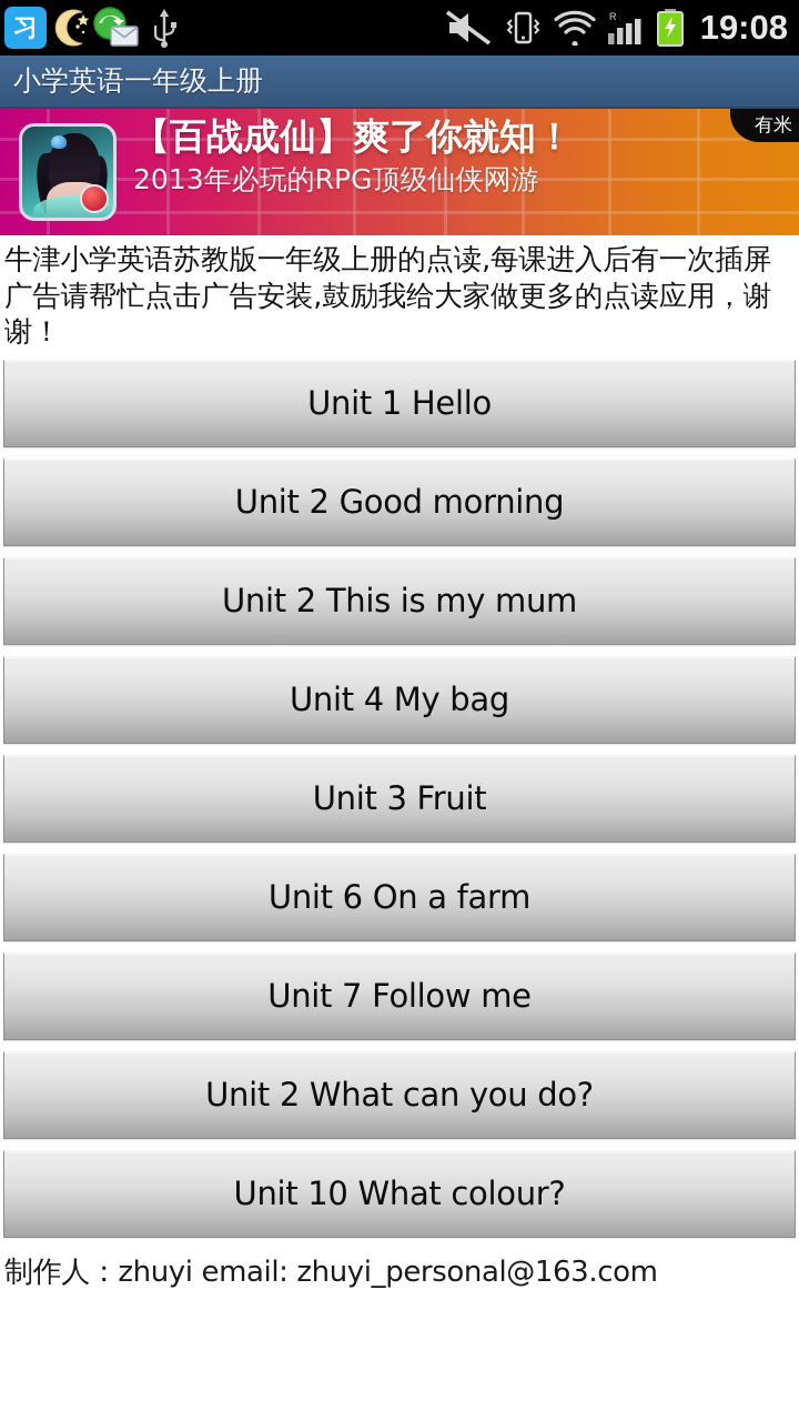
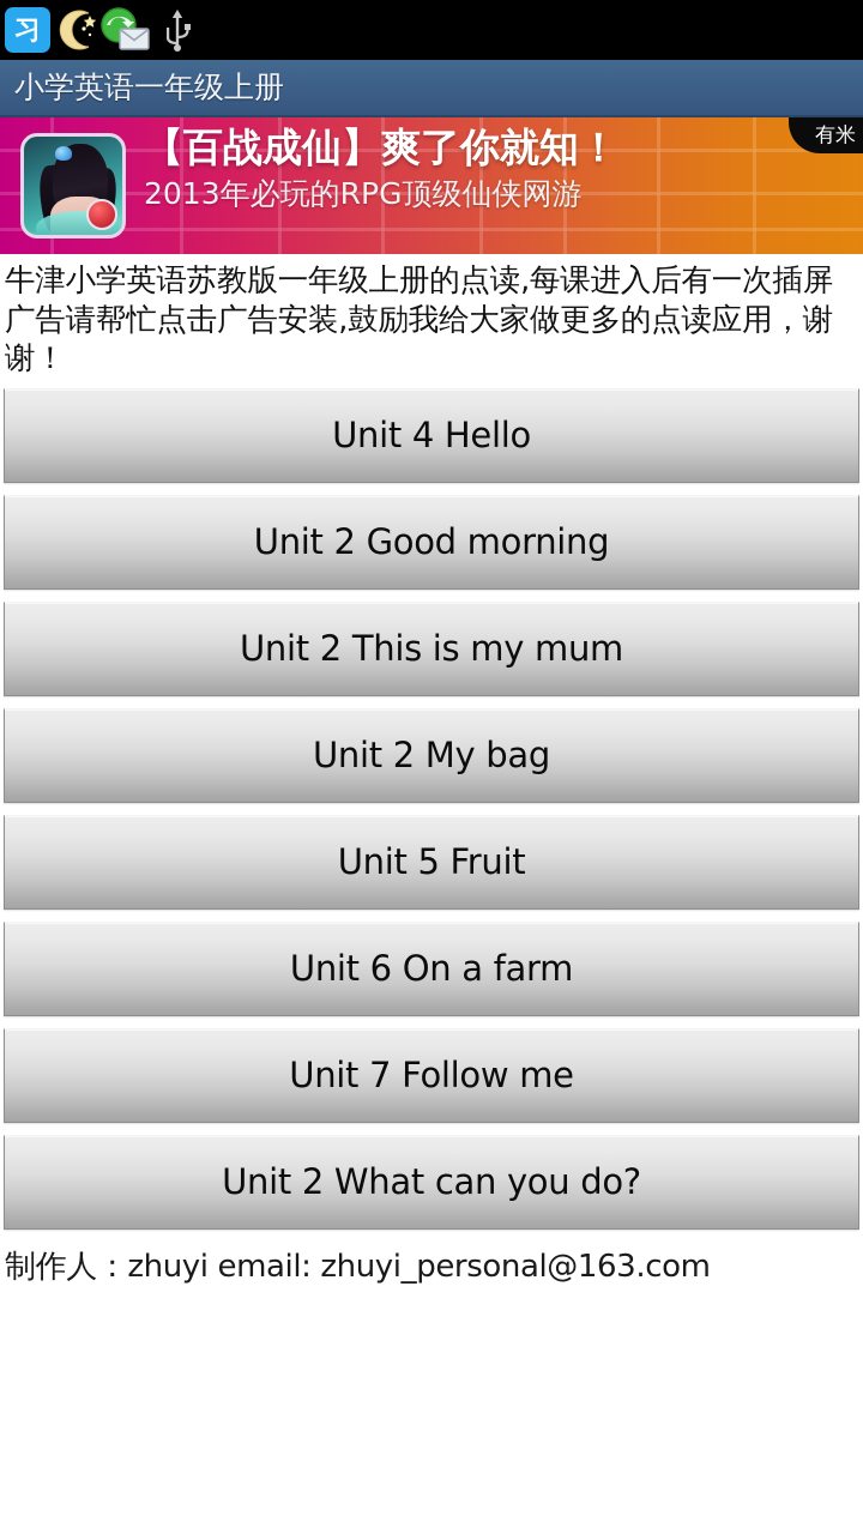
  习
- R
- 19:08
  小学英语一年级上册
  【百战成仙】爽了你就知！
  2013年必玩的RPG顶级仙侠网游
  有米
  牛津小学英语苏教版一年级上册的点读,每课进入后有一次插屏广告请帮忙点击广告安装,鼓励我给大家做更多的点读应用，谢谢！
- Unit 1 Hello
+ Unit 4 Hello
  Unit 2 Good morning
  Unit 2 This is my mum
- Unit 4 My bag
+ Unit 2 My bag
- Unit 3 Fruit
+ Unit 5 Fruit
  Unit 6 On a farm
  Unit 7 Follow me
  Unit 2 What can you do?
- Unit 10 What colour?
  制作人：zhuyi email: zhuyi_personal@163.com
